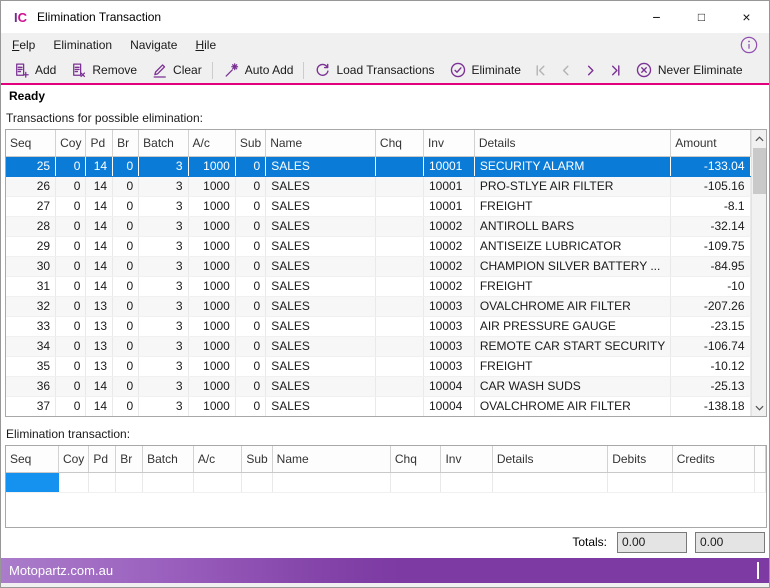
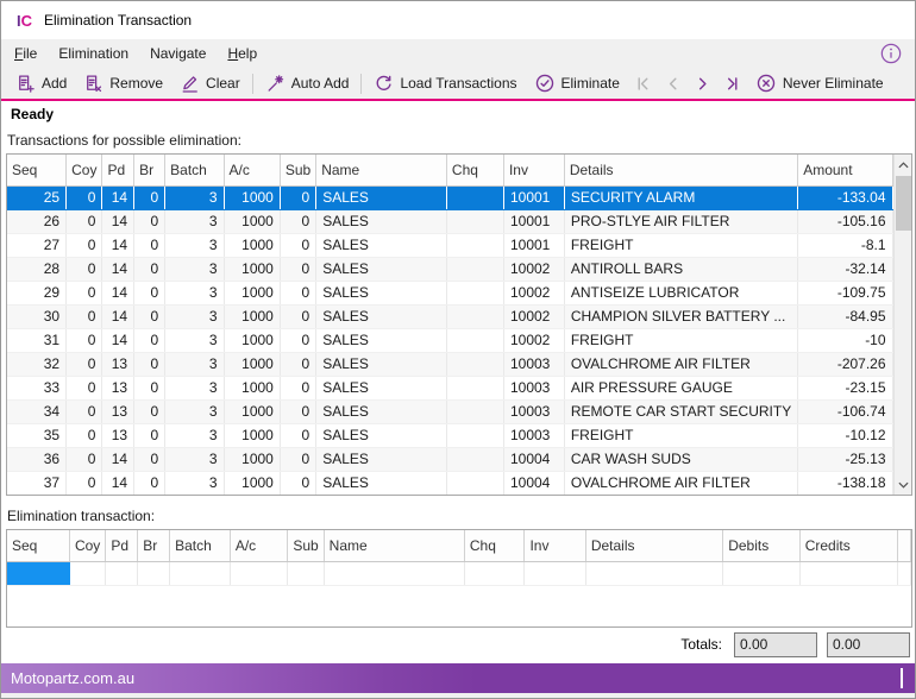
  IC
  Elimination Transaction
- −
- □
- ×
  F
- elp
+ ile
  Elimination
  Navigate
  H
- ile
+ elp
  Add
  Remove
  Clear
  Auto Add
  Load Transactions
  Eliminate
  Never Eliminate
  Ready
  Transactions for possible elimination:
  Seq	Coy	Pd	Br	Batch	A/c	Sub	Name	Chq	Inv	Details	Amount
  25	0	14	0	3	1000	0	SALES		10001	SECURITY ALARM	-133.04
  26	0	14	0	3	1000	0	SALES		10001	PRO-STLYE AIR FILTER	-105.16
  27	0	14	0	3	1000	0	SALES		10001	FREIGHT	-8.1
  28	0	14	0	3	1000	0	SALES		10002	ANTIROLL BARS	-32.14
  29	0	14	0	3	1000	0	SALES		10002	ANTISEIZE LUBRICATOR	-109.75
  30	0	14	0	3	1000	0	SALES		10002	CHAMPION SILVER BATTERY ...	-84.95
  31	0	14	0	3	1000	0	SALES		10002	FREIGHT	-10
  32	0	13	0	3	1000	0	SALES		10003	OVALCHROME AIR FILTER	-207.26
  33	0	13	0	3	1000	0	SALES		10003	AIR PRESSURE GAUGE	-23.15
  34	0	13	0	3	1000	0	SALES		10003	REMOTE CAR START SECURITY	-106.74
  35	0	13	0	3	1000	0	SALES		10003	FREIGHT	-10.12
  36	0	14	0	3	1000	0	SALES		10004	CAR WASH SUDS	-25.13
  37	0	14	0	3	1000	0	SALES		10004	OVALCHROME AIR FILTER	-138.18
  Elimination transaction:
  Seq	Coy	Pd	Br	Batch	A/c	Sub	Name	Chq	Inv	Details	Debits	Credits
  Totals:
  0.00
  0.00
  Motopartz.com.au
